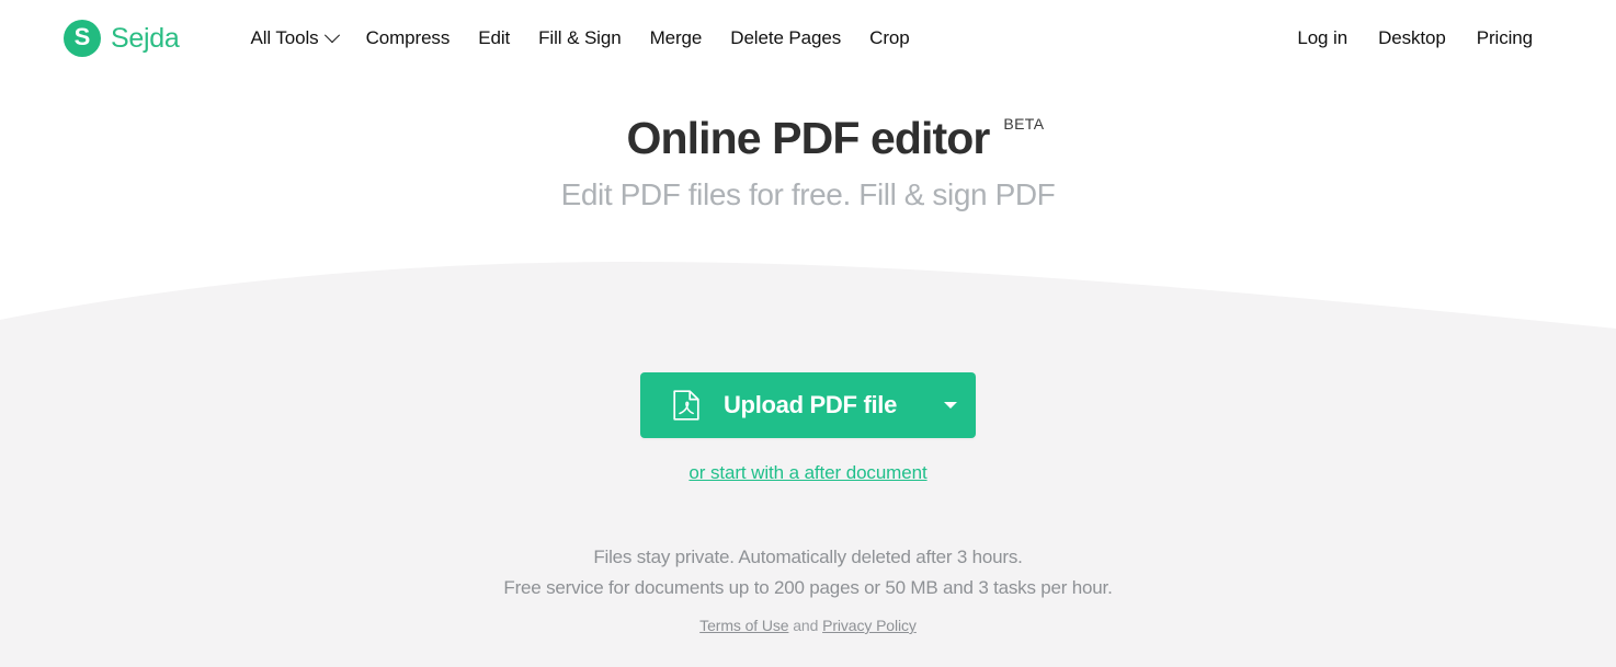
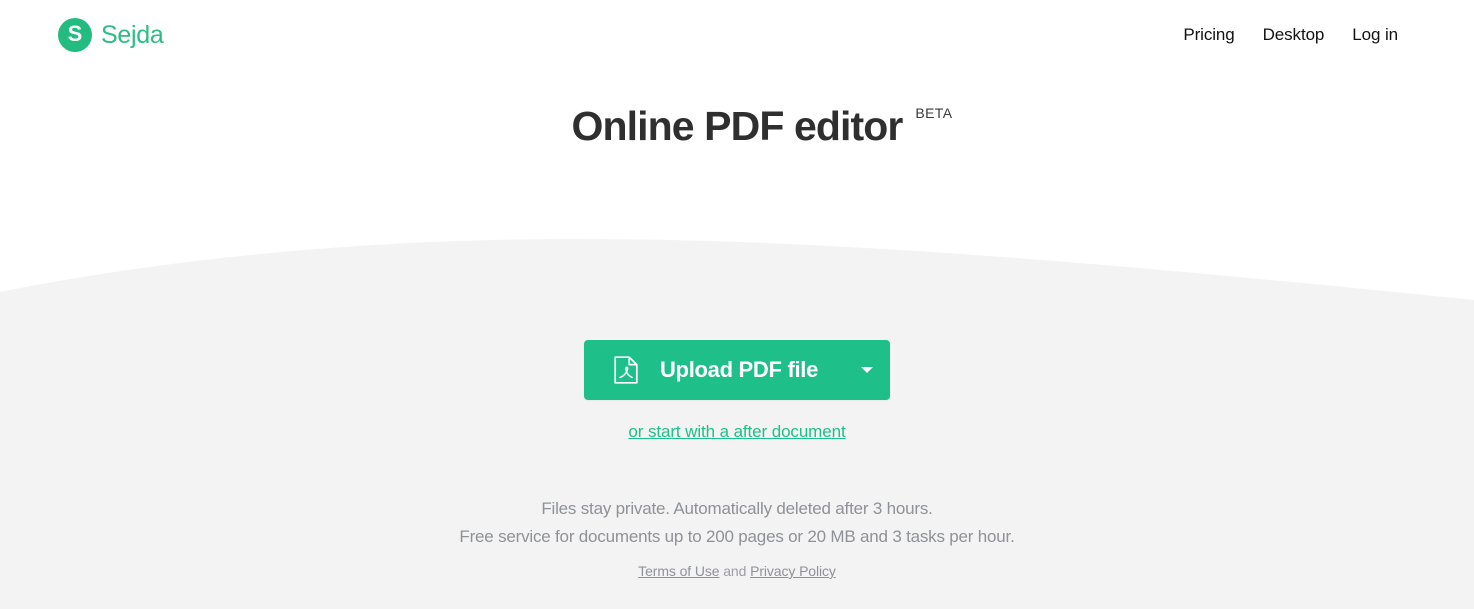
  S
  Sejda
- All Tools
- Compress
- Edit
- Fill & Sign
- Merge
- Delete Pages
- Crop
- Log in
+ Pricing
  Desktop
- Pricing
+ Log in
  Online PDF editor
  BETA
- Edit PDF files for free. Fill & sign PDF
  Upload PDF file
  or start with a after document
  Files stay private. Automatically deleted after 3 hours.
- Free service for documents up to 200 pages or 50 MB and 3 tasks per hour.
+ Free service for documents up to 200 pages or 20 MB and 3 tasks per hour.
  Terms of Use and Privacy Policy
